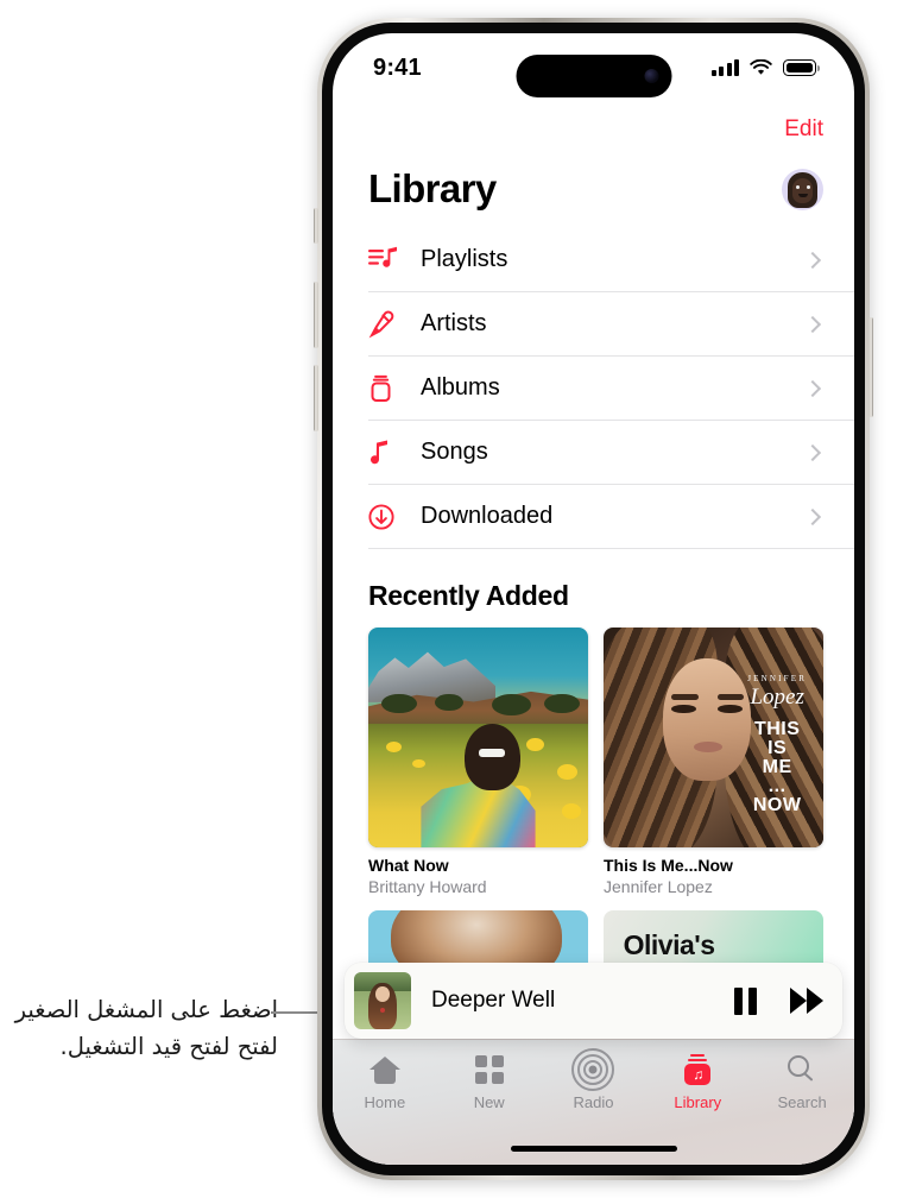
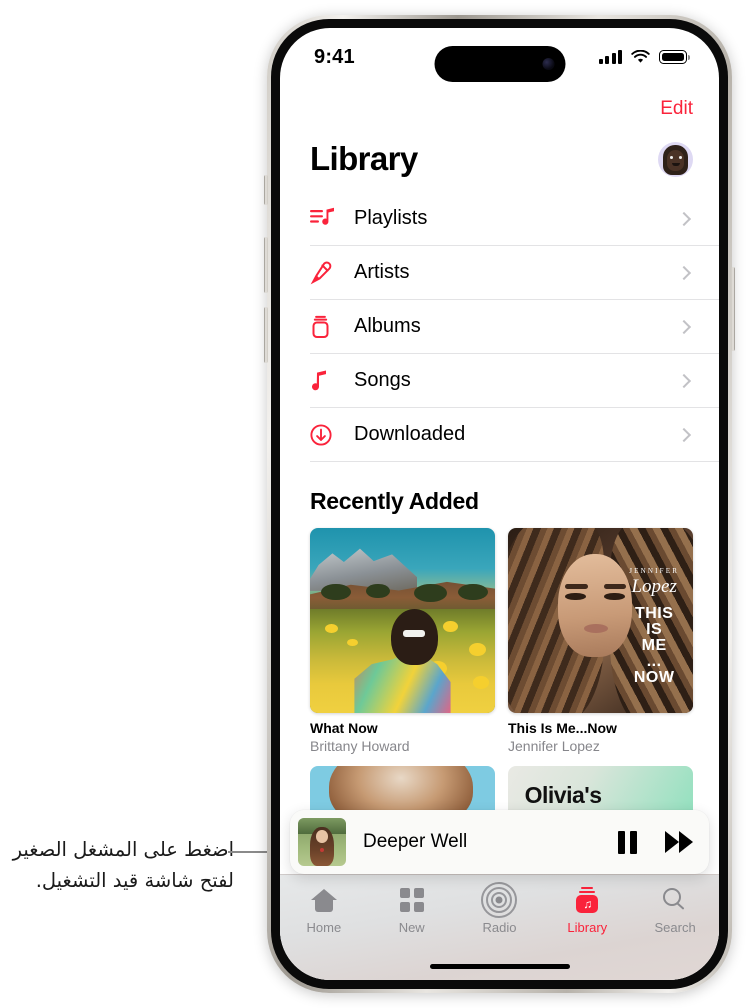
- اضغط على المشغل الصغير لفتح لفتح قيد التشغيل.
+ اضغط على المشغل الصغير لفتح شاشة قيد التشغيل.
  9:41
  Edit
  Library
  Playlists
  Artists
  Albums
  Songs
  Downloaded
  Recently Added
  What Now
  Brittany Howard
  JENNIFER
  Lopez
  THIS
  IS
  ME
  ...
  NOW
  This Is Me...Now
  Jennifer Lopez
  Olivia's
  Deeper Well
  Home
  New
  Radio
  ♫
  Library
  Search
